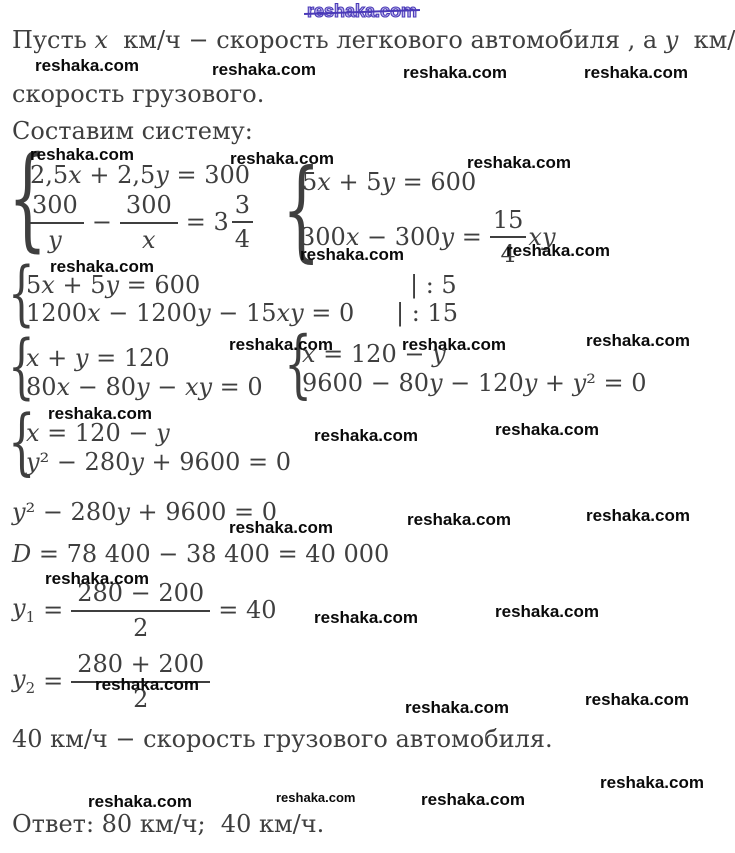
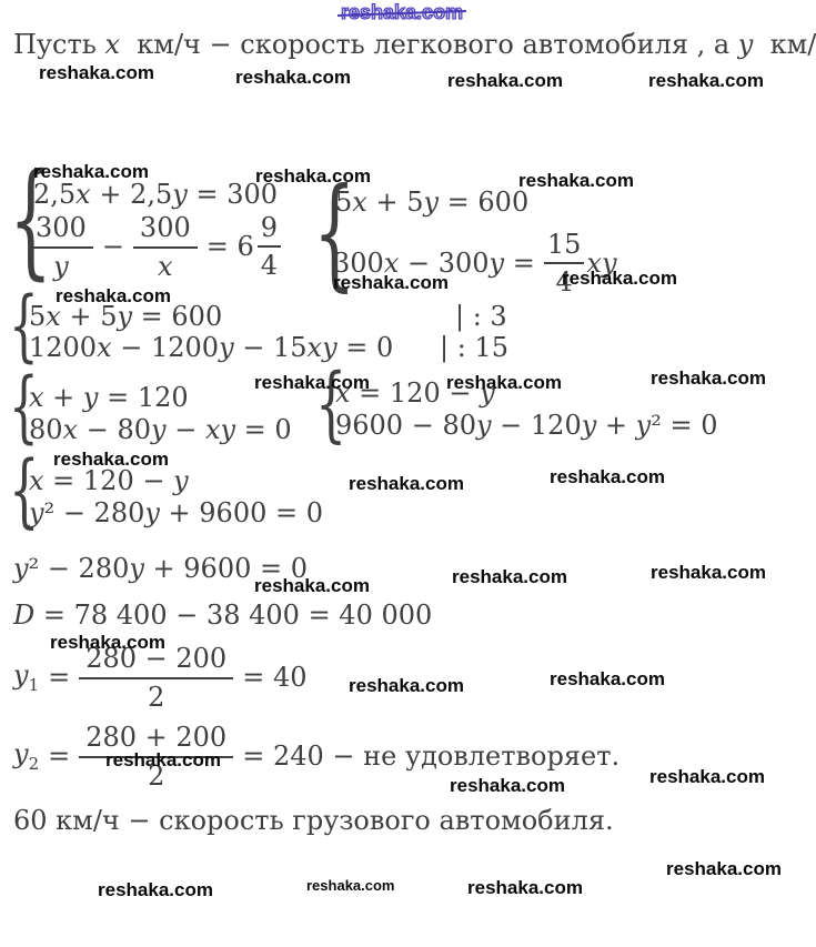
  Пусть x км/ч − скорость легкового автомобиля , а y км/
- скорость грузового.
- Составим систему:
  {
  2,5x + 2,5y = 300
  300
  y
  −
  300
  x
- = 3
+ = 6
- 3
+ 9
  4
  {
  5x + 5y = 600
  300x − 300y =
  15
  4
  xy
  {
  5x + 5y = 600
- | : 5
+ | : 3
  1200x − 1200y − 15xy = 0
  | : 15
  {
  x + y = 120
  80x − 80y − xy = 0
  {
  x = 120 − y
  9600 − 80y − 120y + y² = 0
  {
  x = 120 − y
  y² − 280y + 9600 = 0
  y² − 280y + 9600 = 0
  D = 78 400 − 38 400 = 40 000
  y1
  =
  280 − 200
  2
  = 40
  y2
  =
  280 + 200
  2
+ = 240 − не удовлетворяет.
- 40 км/ч − скорость грузового автомобиля.
+ 60 км/ч − скорость грузового автомобиля.
- Ответ: 80 км/ч; 40 км/ч.
  reshaka.com
  reshaka.com
  reshaka.com
  reshaka.com
  reshaka.com
  reshaka.com
  reshaka.com
  reshaka.com
  reshaka.com
  reshaka.com
  reshaka.com
  reshaka.com
  reshaka.com
  reshaka.com
  reshaka.com
  reshaka.com
  reshaka.com
  reshaka.com
  reshaka.com
  reshaka.com
  reshaka.com
  reshaka.com
  reshaka.com
  reshaka.com
  reshaka.com
  reshaka.com
  reshaka.com
  reshaka.com
  reshaka.com
  reshaka.com
